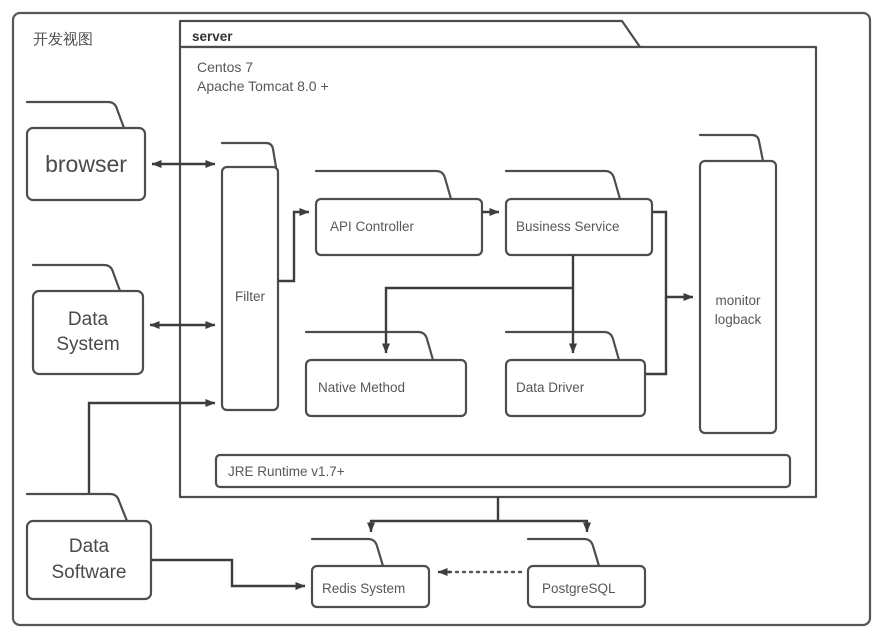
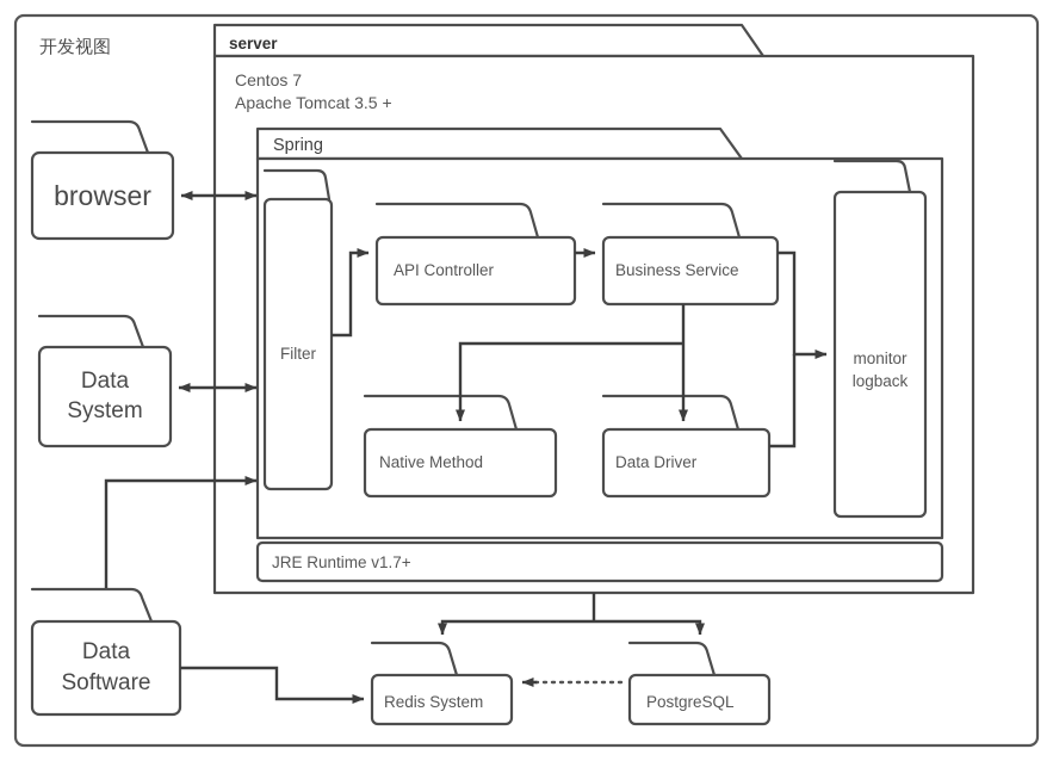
  开发视图
  server
  Centos 7
- Apache Tomcat 8.0 +
+ Apache Tomcat 3.5 +
+ Spring
  JRE Runtime v1.7+
  Filter
  monitor
  logback
  API Controller
  Business Service
  Native Method
  Data Driver
  browser
  Data
  System
  Data
  Software
  Redis System
  PostgreSQL
